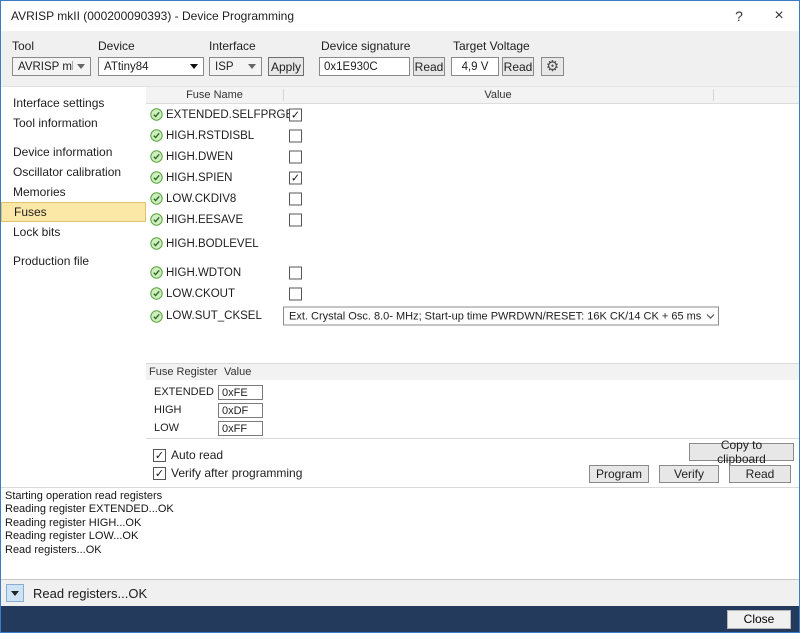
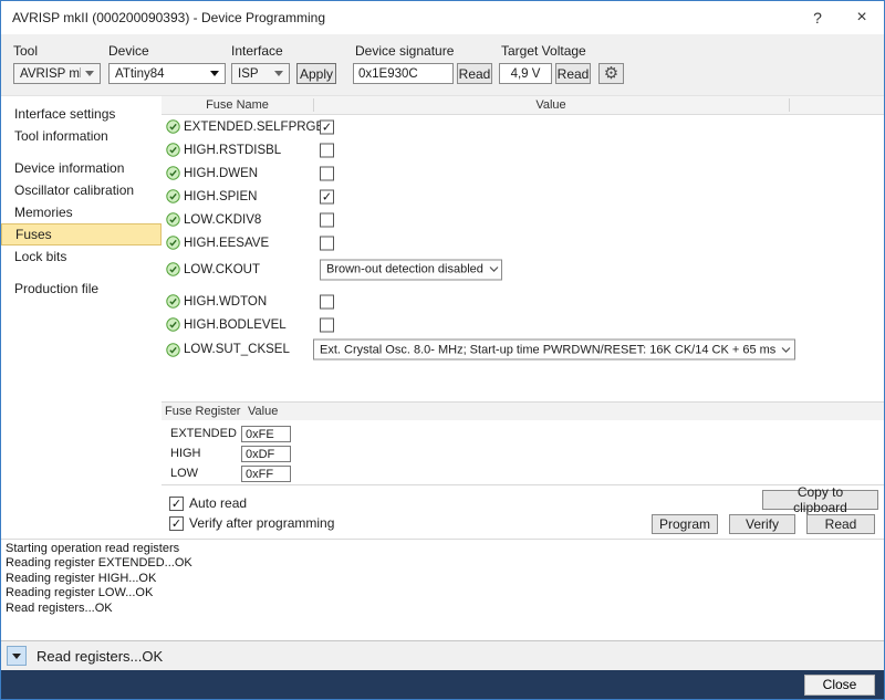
  AVRISP mkII (000200090393) - Device Programming
  ?
  ×
  Tool
  AVRISP m
  Device
  ATtiny84
  Interface
  ISP
  Apply
  Device signature
  0x1E930C
  Read
  Target Voltage
  4,9 V
  Read
  ⚙
  Interface settings
  Tool information
  Device information
  Oscillator calibration
  Memories
  Fuses
  Lock bits
  Production file
  Fuse Name
  Value
  EXTENDED.SELFPRG
  ✓
  HIGH.RSTDISBL
  HIGH.DWEN
  HIGH.SPIEN
  ✓
  LOW.CKDIV8
  HIGH.EESAVE
- HIGH.BODLEVEL
+ LOW.CKOUT
+ Brown-out detection disabled
  HIGH.WDTON
- LOW.CKOUT
+ HIGH.BODLEVEL
  LOW.SUT_CKSEL
  Ext. Crystal Osc. 8.0- MHz; Start-up time PWRDWN/RESET: 16K CK/14 CK + 65 ms
  Fuse Register
  Value
  EXTENDED
  0xFE
  HIGH
  0xDF
  LOW
  0xFF
  Copy to clipboard
  ✓
  Auto read
  ✓
  Verify after programming
  Program
  Verify
  Read
  Starting operation read registers
  Reading register EXTENDED...OK
  Reading register HIGH...OK
  Reading register LOW...OK
  Read registers...OK
  Read registers...OK
  Close
